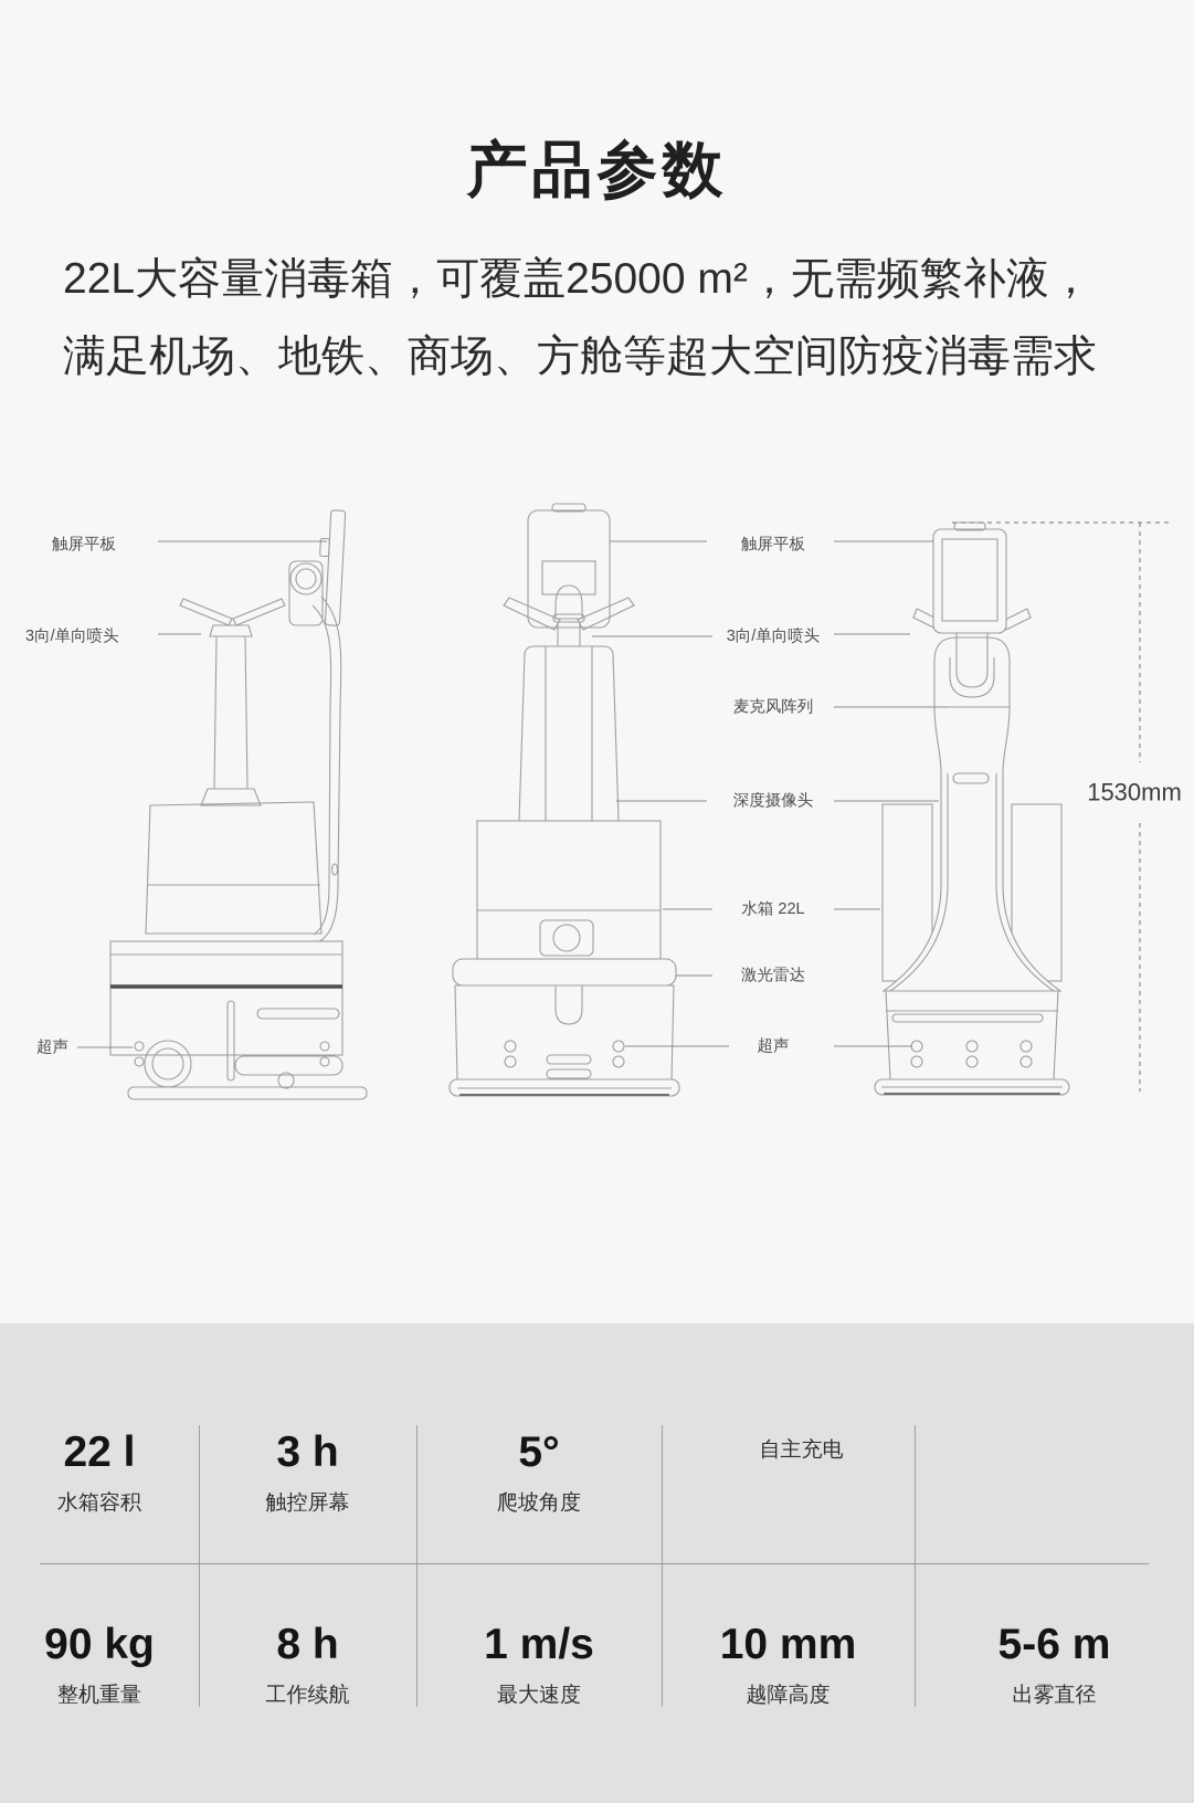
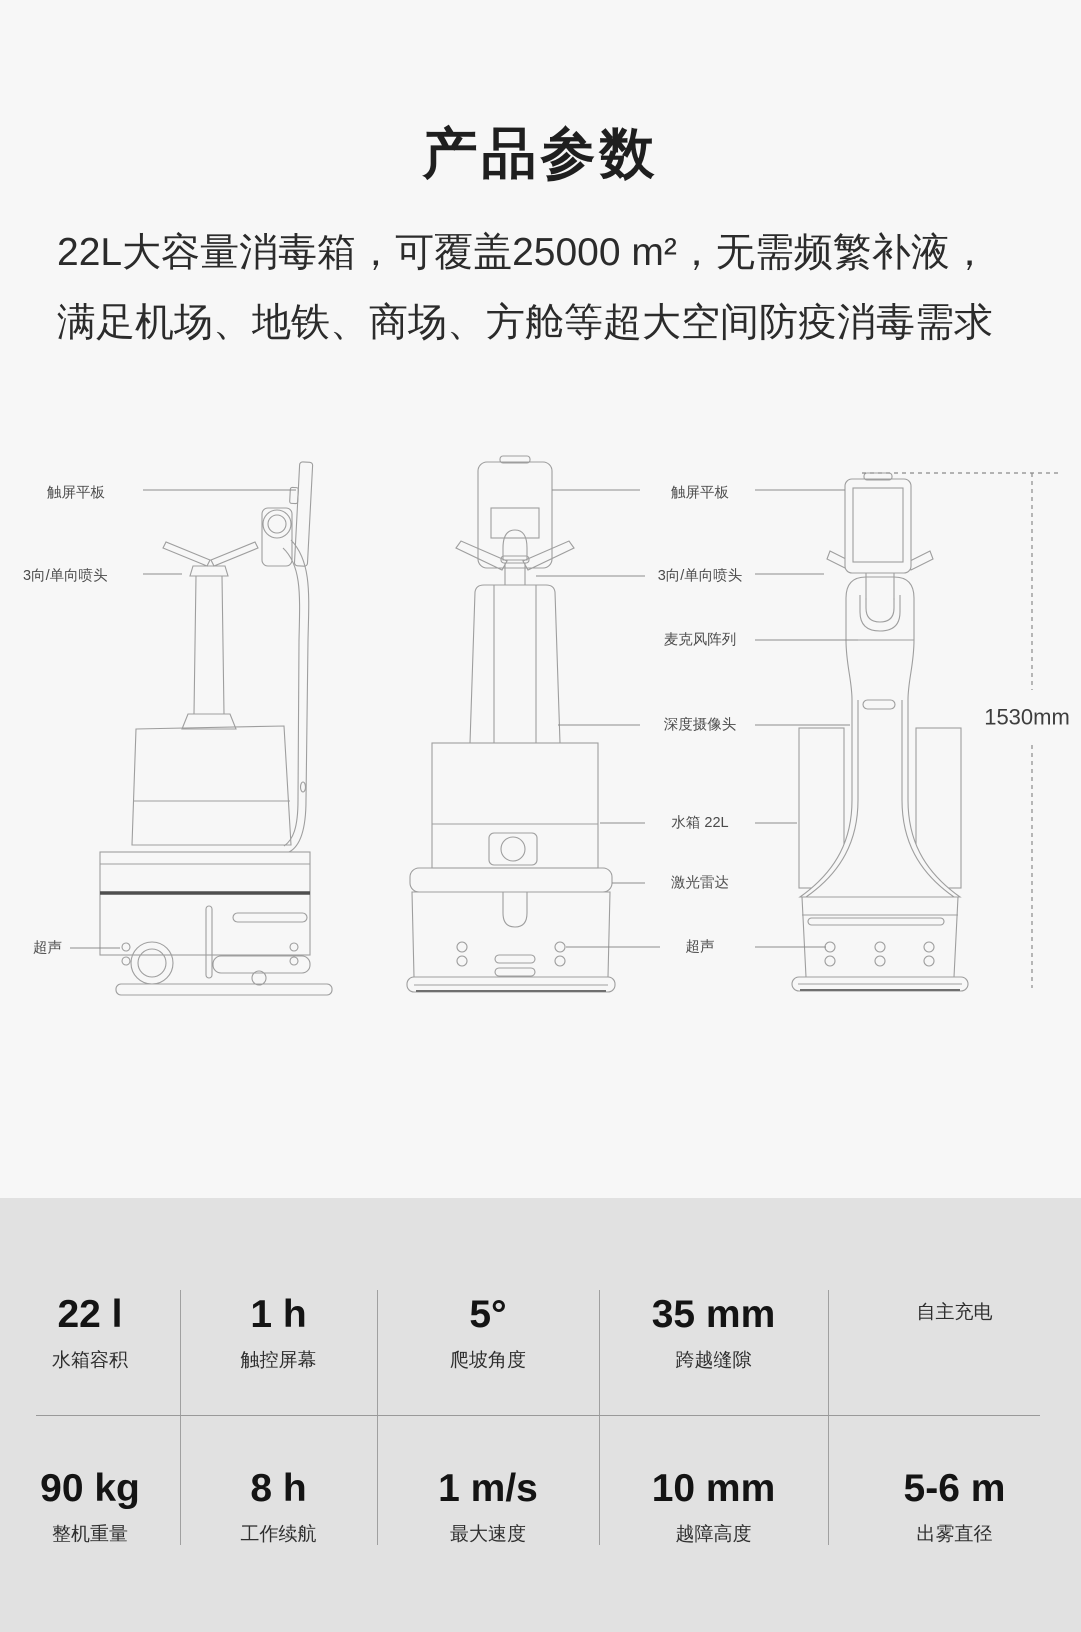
  产品参数
  22L大容量消毒箱，可覆盖25000 m²，无需频繁补液，
  满足机场、地铁、商场、方舱等超大空间防疫消毒需求
  触屏平板
  3向/单向喷头
  超声
  触屏平板
  3向/单向喷头
  麦克风阵列
  深度摄像头
  水箱 22L
  激光雷达
  超声
  1530mm
  22 l
  水箱容积
- 3 h
+ 1 h
  触控屏幕
  5°
  爬坡角度
+ 35 mm
+ 跨越缝隙
  自主充电
  90 kg
  整机重量
  8 h
  工作续航
  1 m/s
  最大速度
  10 mm
  越障高度
  5-6 m
  出雾直径
